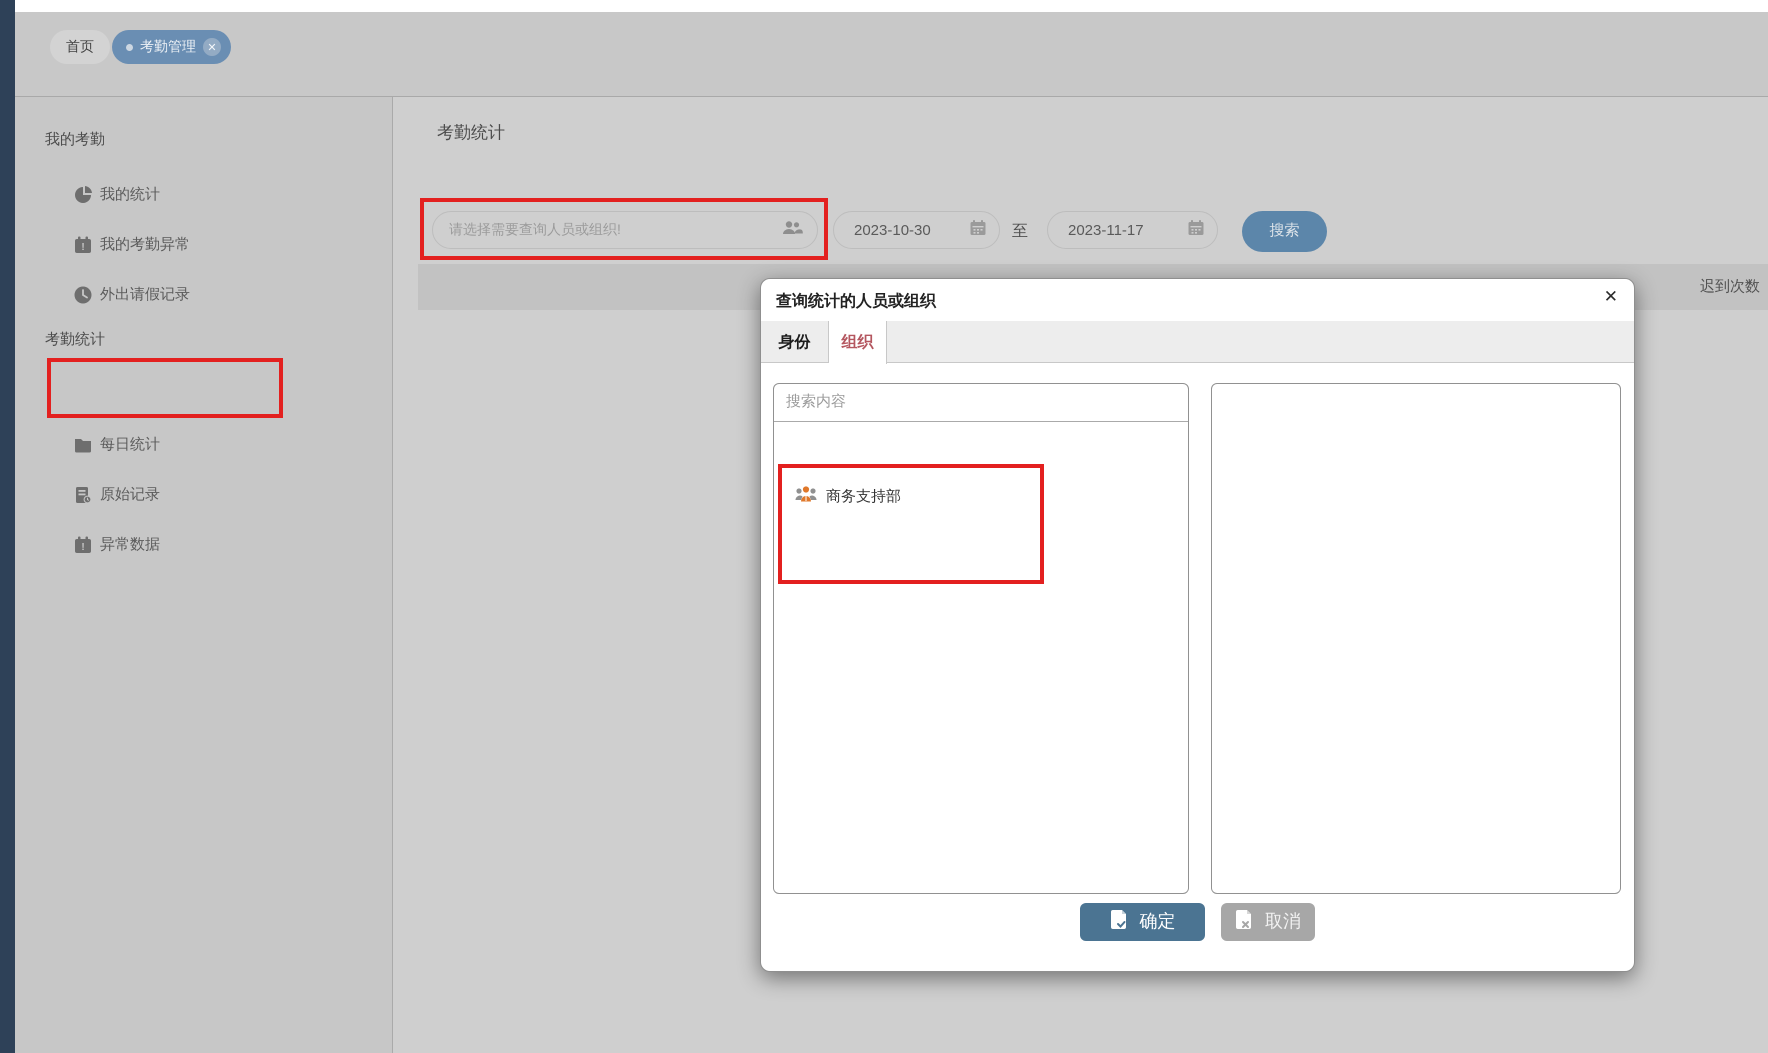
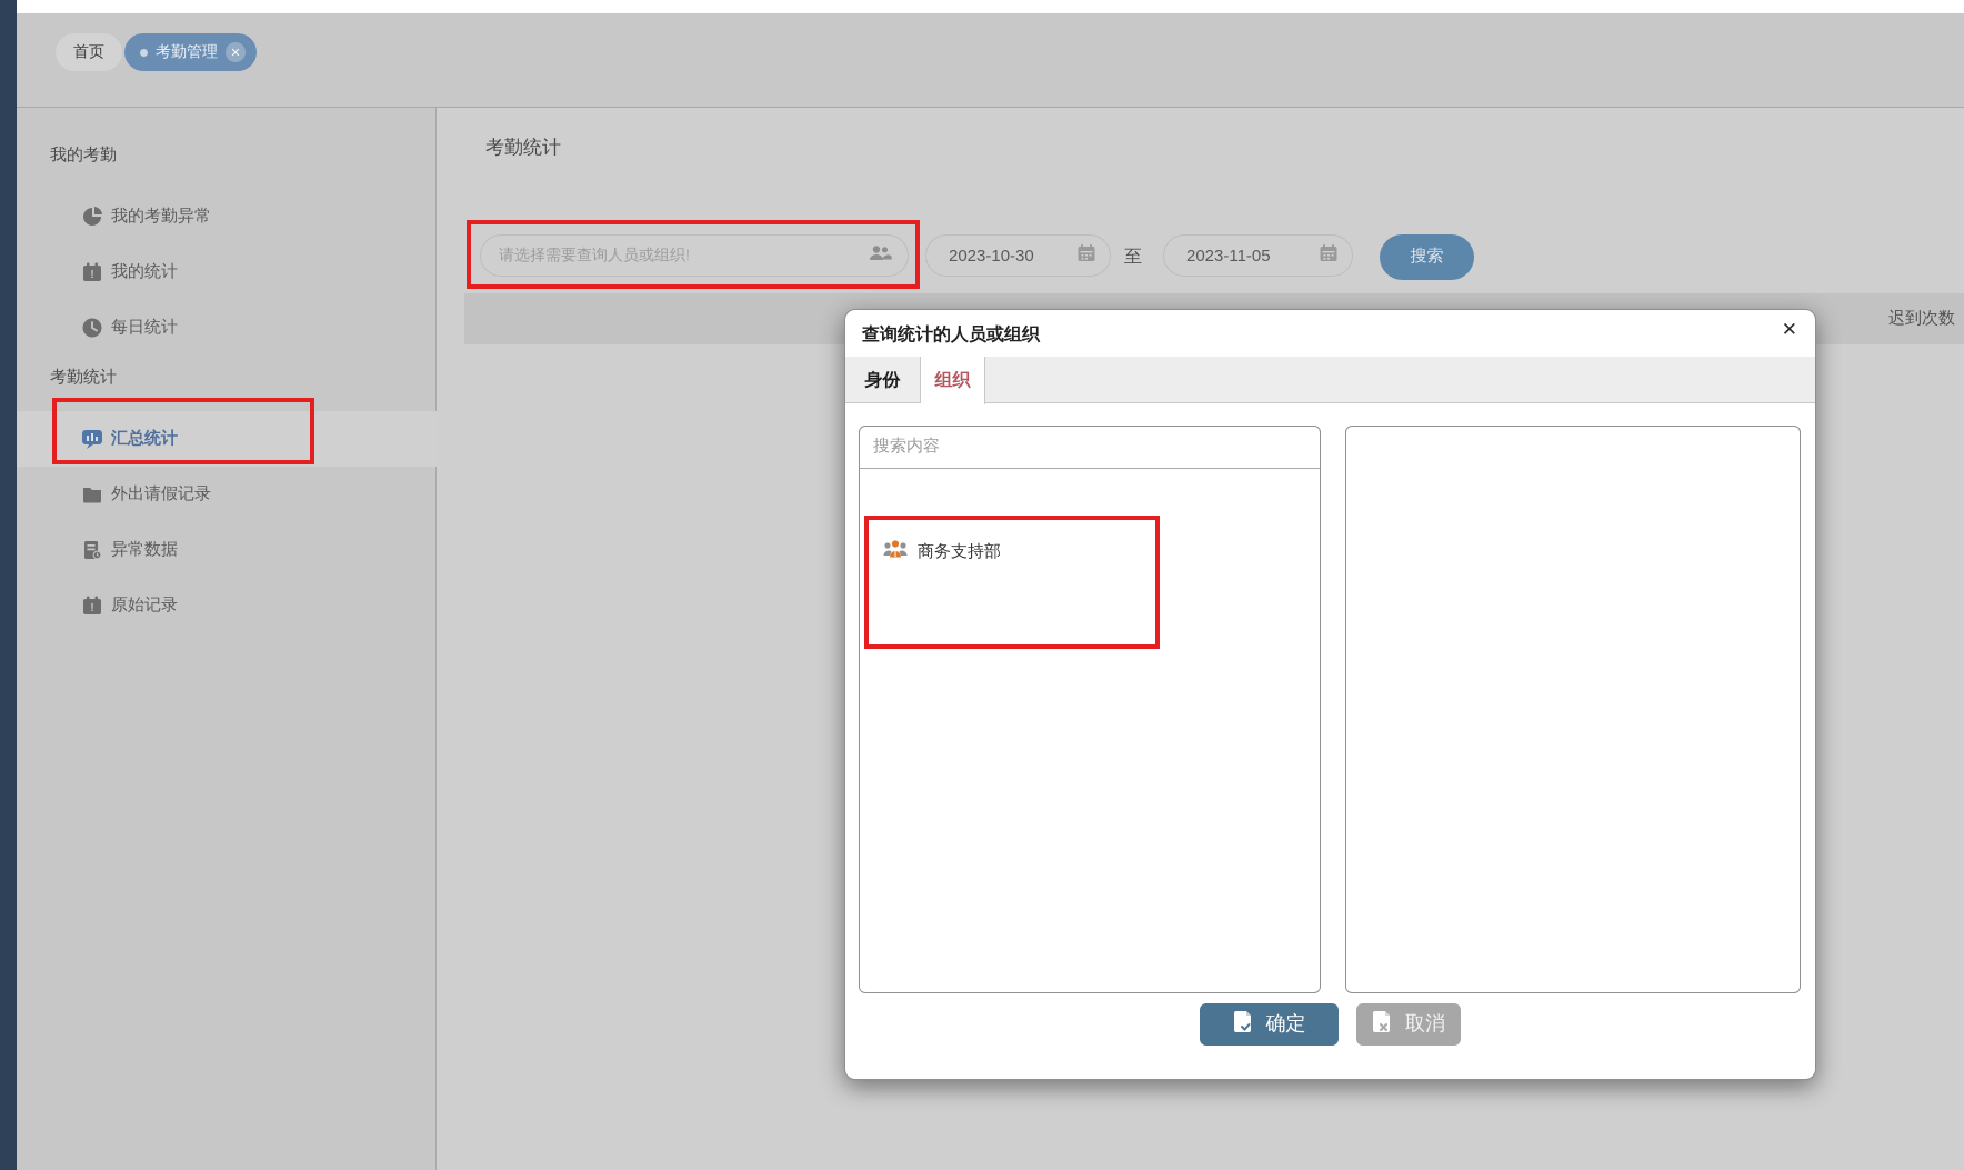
  首页
  考勤管理
  ✕
  我的考勤
- 我的统计
+ 我的考勤异常
  !
- 我的考勤异常
+ 我的统计
- 外出请假记录
+ 每日统计
  考勤统计
+ 汇总统计
- 每日统计
+ 外出请假记录
- 原始记录
+ 异常数据
  !
- 异常数据
+ 原始记录
  考勤统计
  请选择需要查询人员或组织!
  2023-10-30
  至
- 2023-11-17
+ 2023-11-05
  搜索
  迟到次数
  查询统计的人员或组织
  ✕
  身份
  组织
  搜索内容
  商务支持部
  确定
  取消
